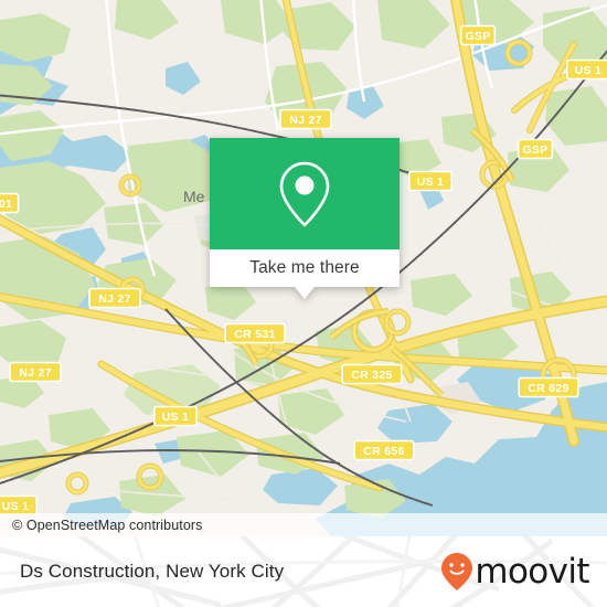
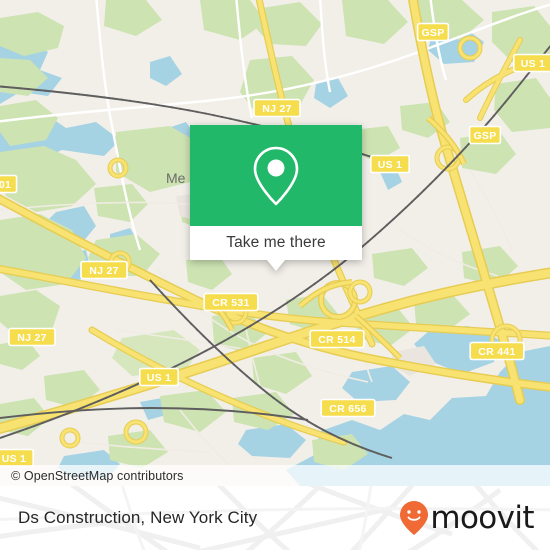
  Me
  GSP
  US 1
  NJ 27
  GSP
  US 1
  01
  NJ 27
  CR 531
  NJ 27
- CR 325
+ CR 514
- CR 629
+ CR 441
  US 1
  CR 656
  US 1
  © OpenStreetMap contributors
  Take me there
  Ds Construction, New York City
  moovit
